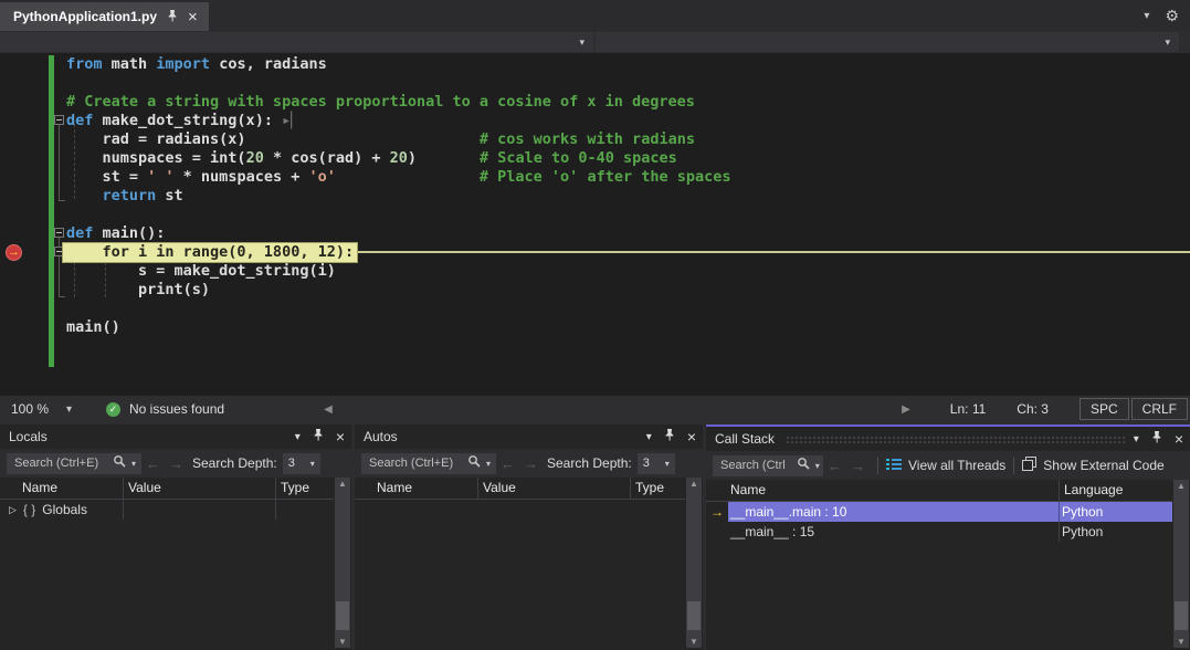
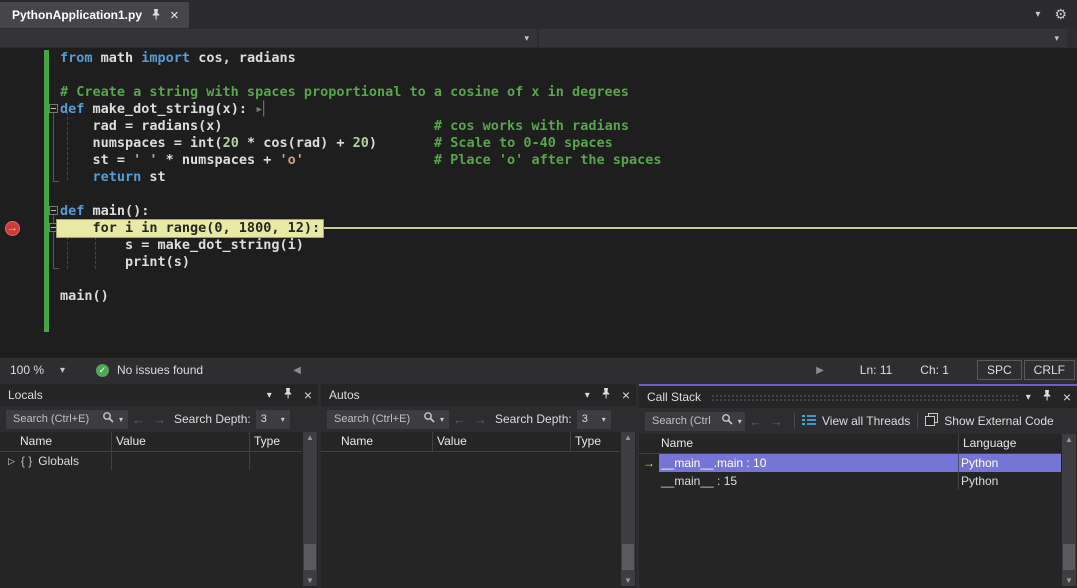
  PythonApplication1.py
  ×
  ▾
  ⚙
  ▾
  ▾
  →
  from math import cos, radians
  # Create a string with spaces proportional to a cosine of x in degrees
  def make_dot_string(x): ▸▏
  rad = radians(x) # cos works with radians
  numspaces = int(20 * cos(rad) + 20) # Scale to 0-40 spaces
  st = ' ' * numspaces + 'o' # Place 'o' after the spaces
  return st
  def main():
  for i in range(0, 1800, 12):
  s = make_dot_string(i)
  print(s)
  main()
  100 %
  ▾
  ✓
  No issues found
  ◀
  ▶
  Ln: 11
- Ch: 3
+ Ch: 1
  SPC
  CRLF
  Locals
  ▾
  ×
  Search (Ctrl+E)
  ▾
  ←
  →
  Search Depth:
  3
  ▾
  Name
  Value
  Type
  ▷
  { }
  Globals
  ▲
  ▼
  Autos
  ▾
  ×
  Search (Ctrl+E)
  ▾
  ←
  →
  Search Depth:
  3
  ▾
  Name
  Value
  Type
  ▲
  ▼
  Call Stack
  ▾
  ×
  Search (Ctrl
  ▾
  ←
  →
  View all Threads
  Show External Code
  Name
  Language
  →
  __main__.main : 10
  Python
  __main__ : 15
  Python
  ▲
  ▼
